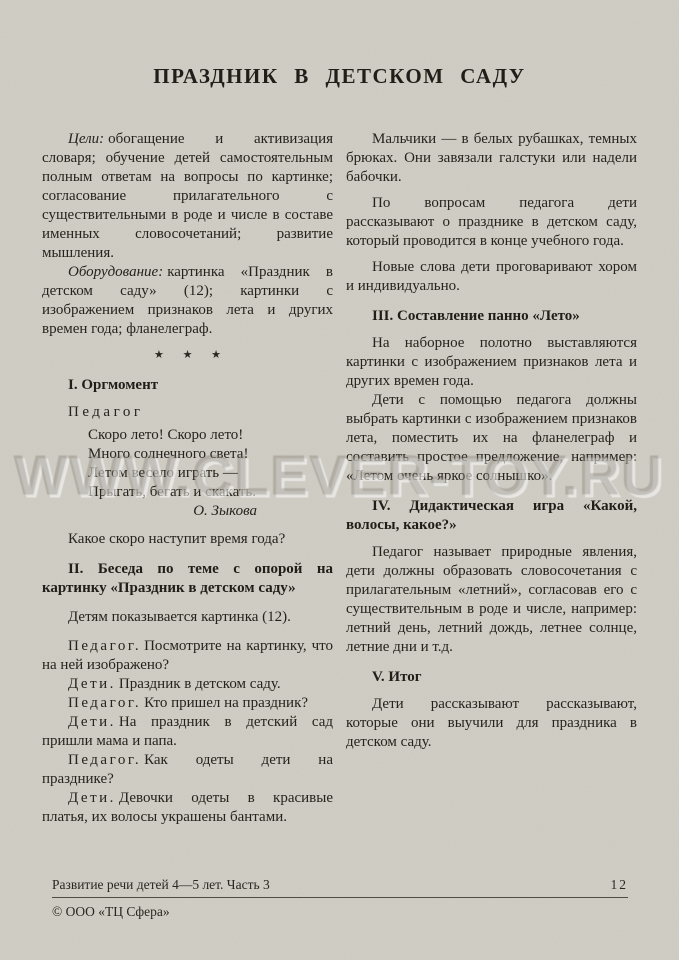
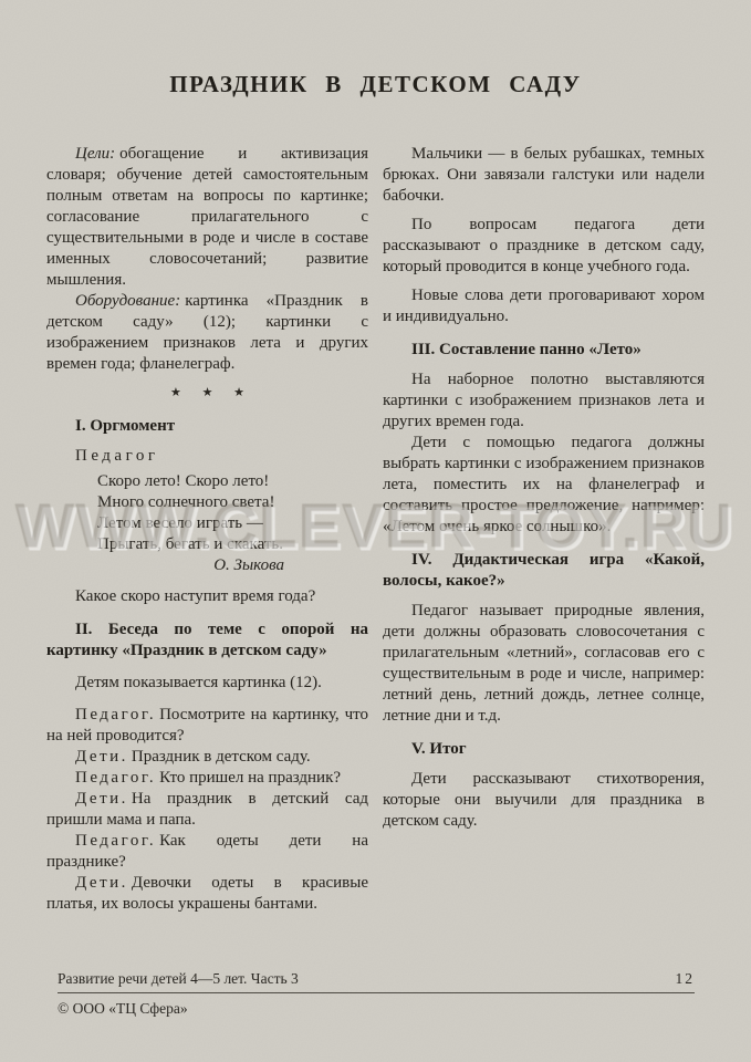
  ПРАЗДНИК В ДЕТСКОМ САДУ
  Цели: обогащение и активизация словаря; обучение детей самостоятельным полным ответам на вопросы по картинке; согласование прилагательного с существительными в роде и числе в составе именных словосочетаний; развитие мышления.
  Оборудование: картинка «Праздник в детском саду» (12); картинки с изображением признаков лета и других времен года; фланелеграф.
  ★ ★ ★
  I. Оргмомент
  Педагог
  Скоро лето! Скоро лето!
  Много солнечного света!
  Летом весело играть —
  Прыгать, бегать и скакать.
  О. Зыкова
  Какое скоро наступит время года?
  II. Беседа по теме с опорой на картинку «Праздник в детском саду»
  Детям показывается картинка (12).
- Педагог. Посмотрите на картинку, что на ней изображено?
+ Педагог. Посмотрите на картинку, что на ней проводится?
  Дети. Праздник в детском саду.
  Педагог. Кто пришел на праздник?
  Дети. На праздник в детский сад пришли мама и папа.
  Педагог. Как одеты дети на празднике?
  Дети. Девочки одеты в красивые платья, их волосы украшены бантами.
  Мальчики — в белых рубашках, темных брюках. Они завязали галстуки или надели бабочки.
  По вопросам педагога дети рассказывают о празднике в детском саду, который проводится в конце учебного года.
  Новые слова дети проговаривают хором и индивидуально.
  III. Составление панно «Лето»
  На наборное полотно выставляются картинки с изображением признаков лета и других времен года.
  Дети с помощью педагога должны выбрать картинки с изображением признаков лета, поместить их на фланелеграф и составить простое предложение, например: «Летом очень яркое солнышко».
  IV. Дидактическая игра «Какой, волосы, какое?»
  Педагог называет природные явления, дети должны образовать словосочетания с прилагательным «летний», согласовав его с существительным в роде и числе, например: летний день, летний дождь, летнее солнце, летние дни и т.д.
  V. Итог
- Дети рассказывают рассказывают, которые они выучили для праздника в детском саду.
+ Дети рассказывают стихотворения, которые они выучили для праздника в детском саду.
  WWW.CLEVER-TOY.RU
  Развитие речи детей 4—5 лет. Часть 3
  12
  © ООО «ТЦ Сфера»
